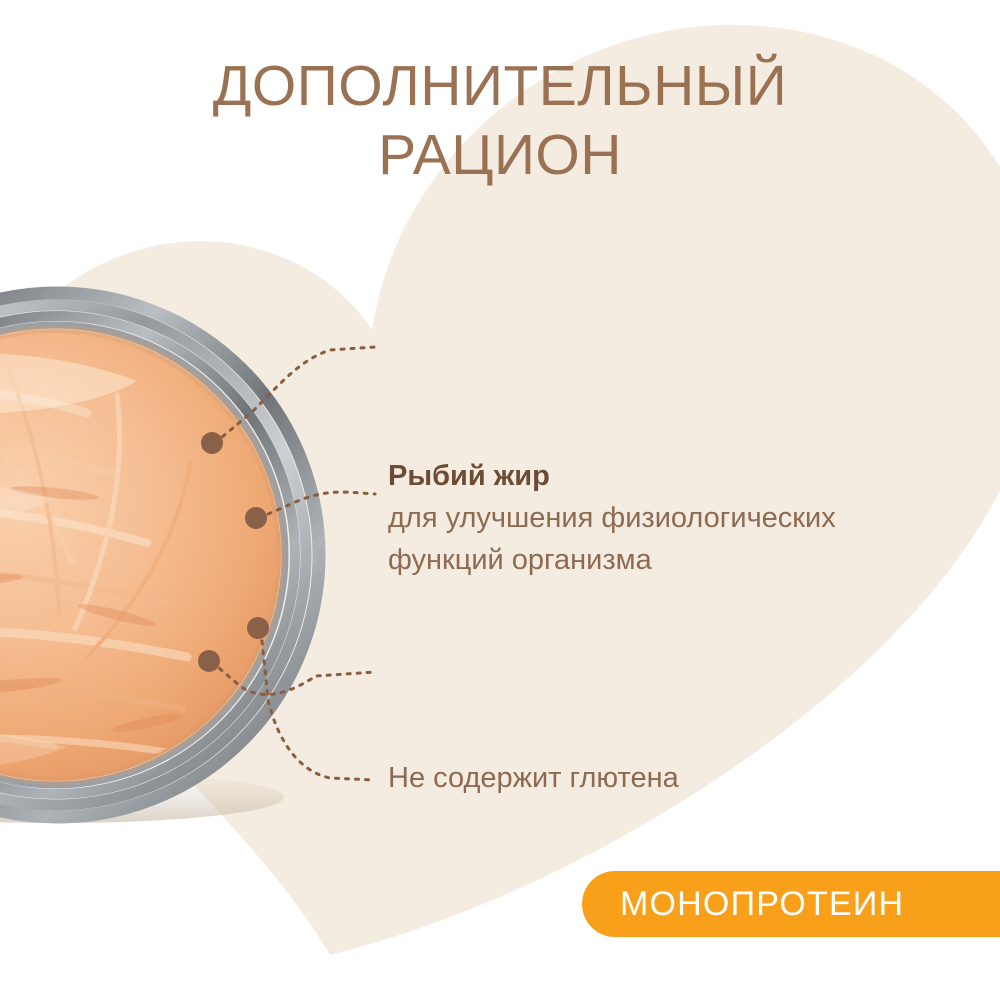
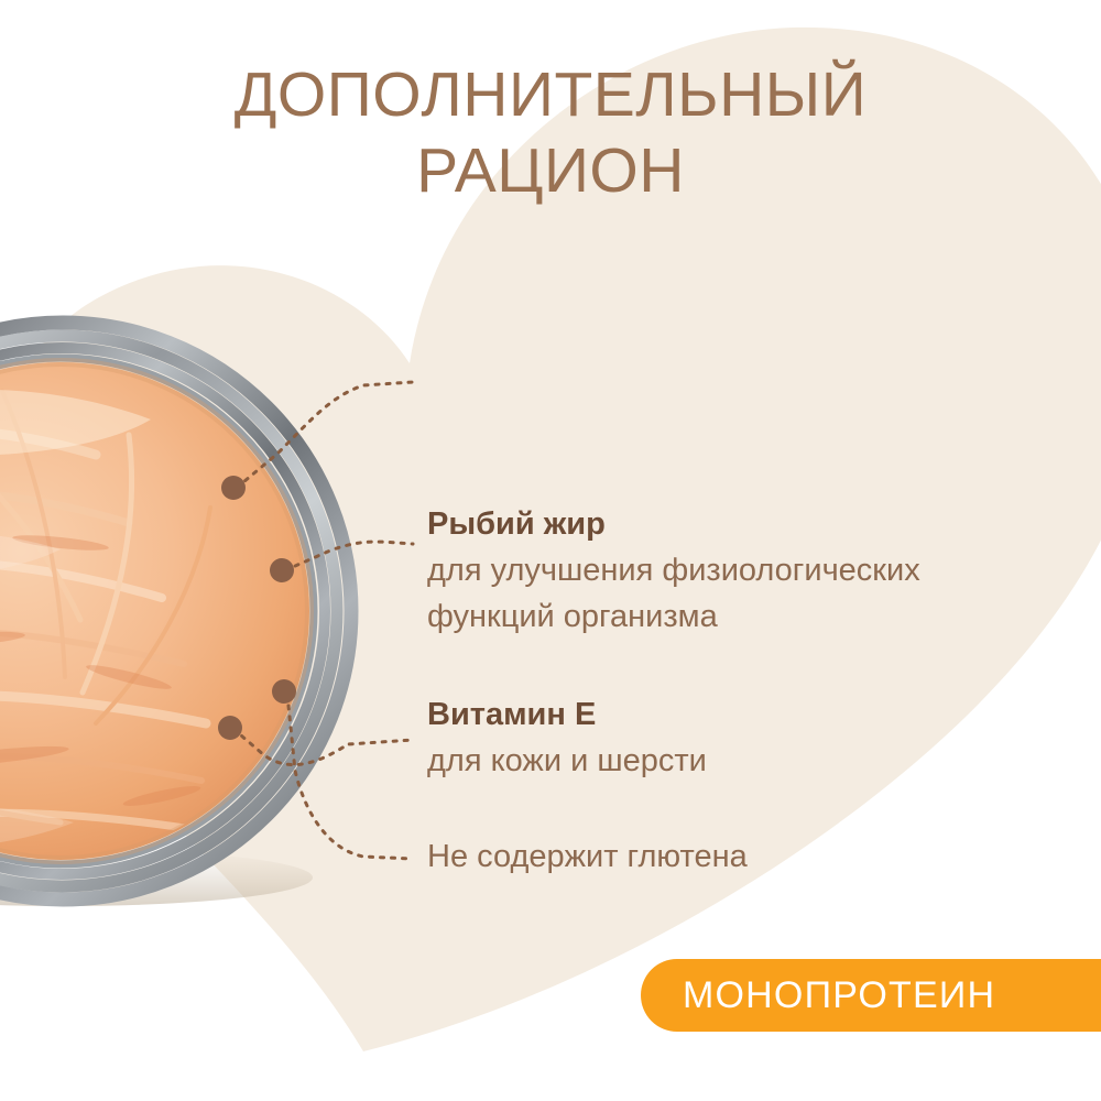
  ДОПОЛНИТЕЛЬНЫЙ
  РАЦИОН
  Рыбий жир
  для улучшения физиологических
  функций организма
+ Витамин Е
+ для кожи и шерсти
  Не содержит глютена
  МОНОПРОТЕИН
